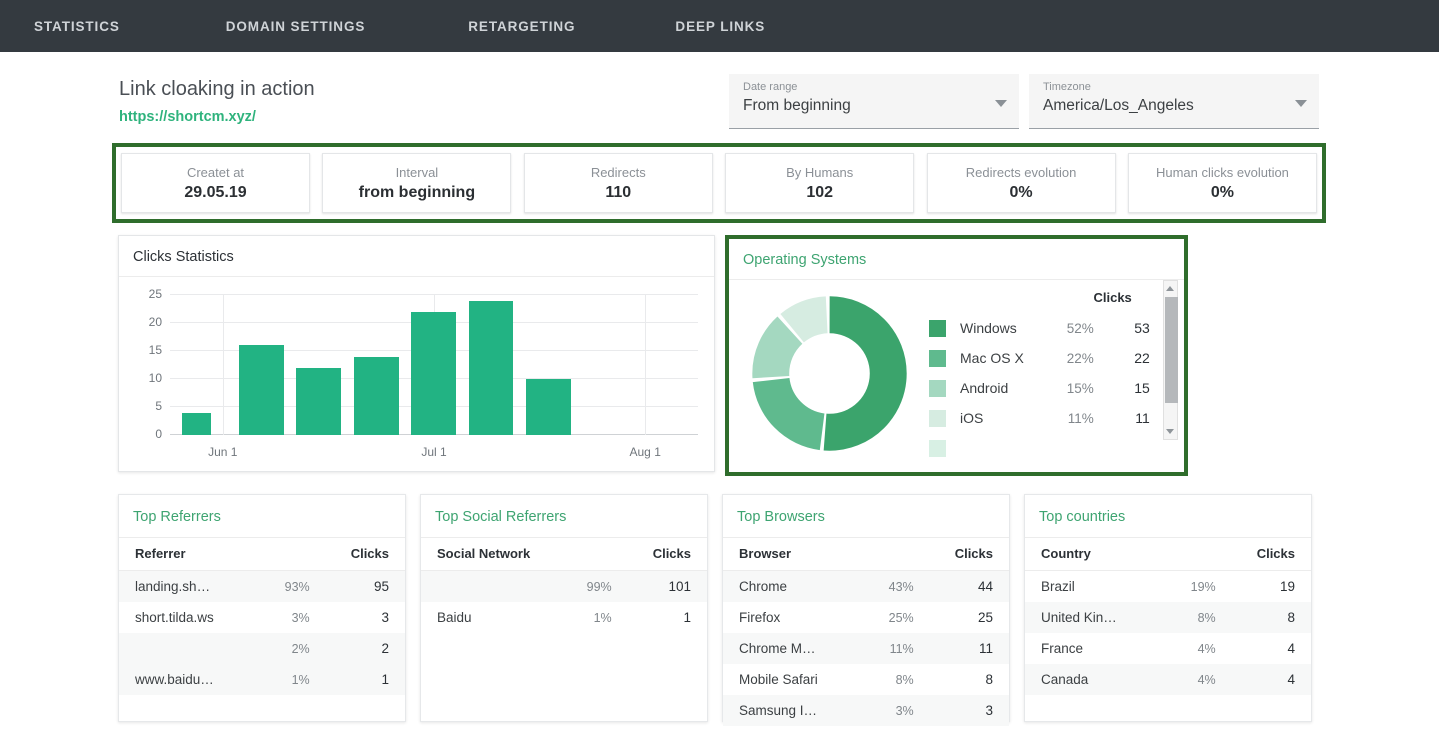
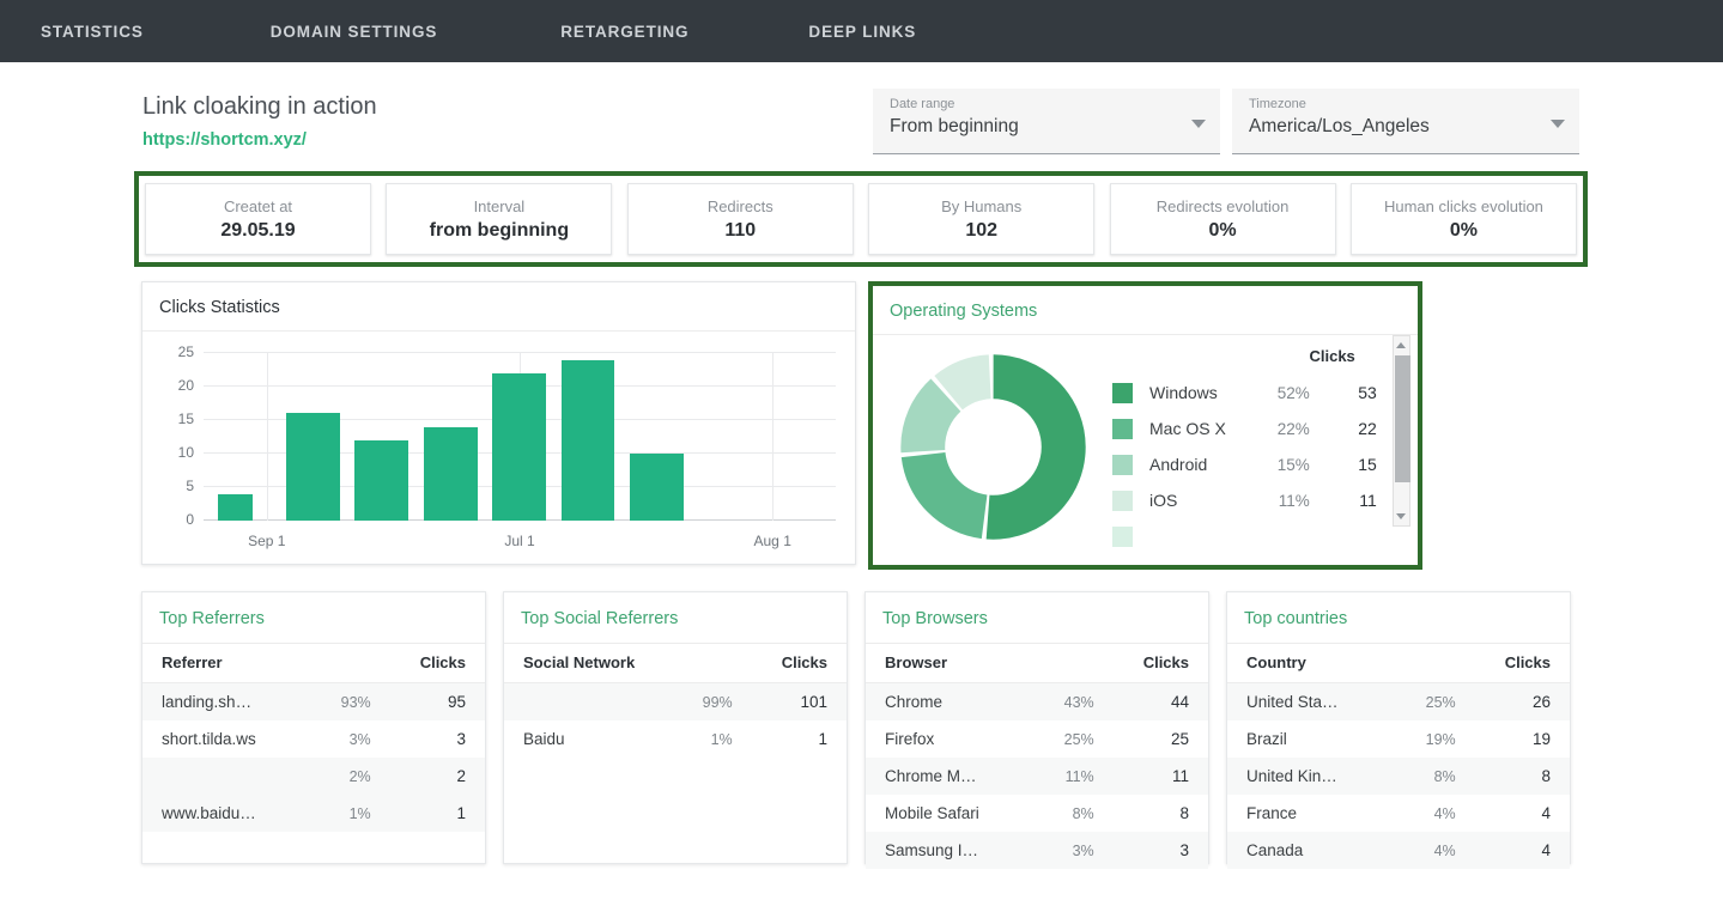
  STATISTICS
  DOMAIN SETTINGS
  RETARGETING
  DEEP LINKS
  Link cloaking in action
  https://shortcm.xyz/
  Date range
  From beginning
  Timezone
  America/Los_Angeles
  Createt at
  29.05.19
  Interval
  from beginning
  Redirects
  110
  By Humans
  102
  Redirects evolution
  0%
  Human clicks evolution
  0%
  Clicks Statistics
  0
  5
  10
  15
  20
  25
- Jun 1
+ Sep 1
  Jul 1
  Aug 1
  Operating Systems
  Clicks
  Windows
  52%
  53
  Mac OS X
  22%
  22
  Android
  15%
  15
  iOS
  11%
  11
  Top Referrers
  Referrer	Clicks
  landing.short.	93%	95
  short.tilda.ws	3%	3
  	2%	2
  www.baidu.c	1%	1
  Top Social Referrers
  Social Network	Clicks
  	99%	101
  Baidu	1%	1
  Top Browsers
  Browser	Clicks
  Chrome	43%	44
  Firefox	25%	25
  Chrome Mob	11%	11
  Mobile Safari	8%	8
  Samsung Int	3%	3
  Top countries
  Country	Clicks
+ United States	25%	26
  Brazil	19%	19
  United Kingd	8%	8
  France	4%	4
  Canada	4%	4
